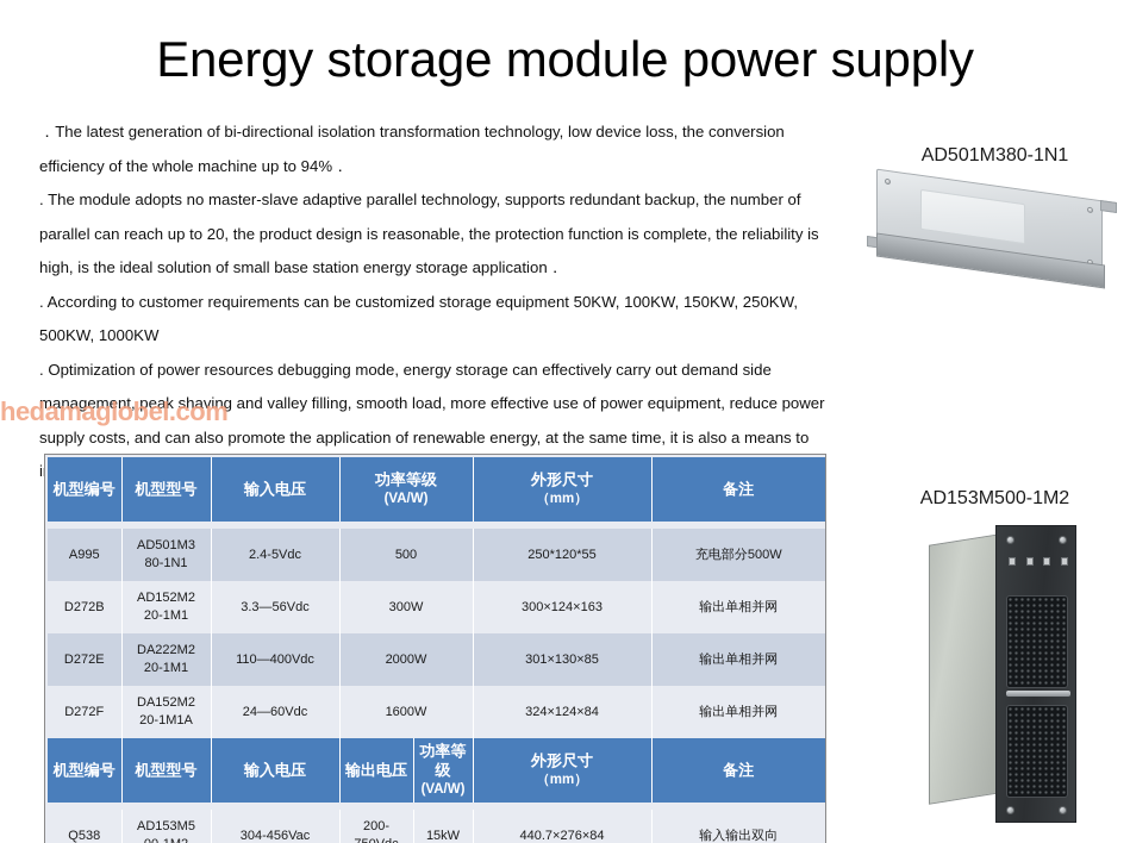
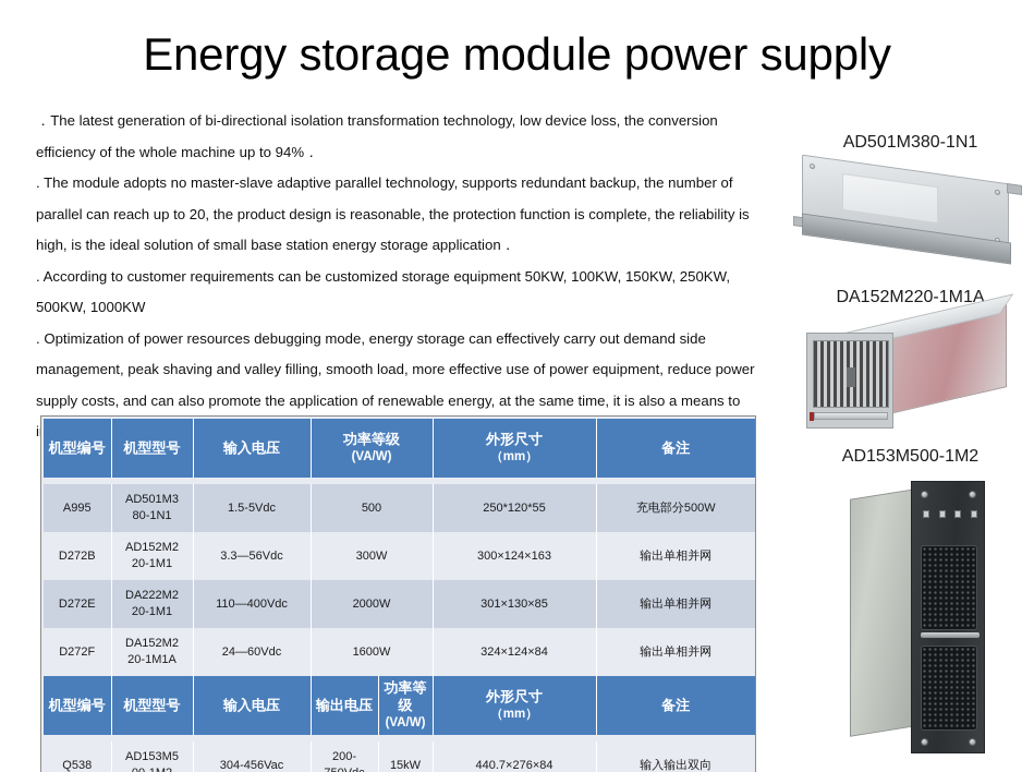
  Energy storage module power supply
  ．The latest generation of bi-directional isolation transformation technology, low device loss, the conversion efficiency of the whole machine up to 94%．
  . The module adopts no master-slave adaptive parallel technology, supports redundant backup, the number of parallel can reach up to 20, the product design is reasonable, the protection function is complete, the reliability is high, is the ideal solution of small base station energy storage application．
  . According to customer requirements can be customized storage equipment 50KW, 100KW, 150KW, 250KW, 500KW, 1000KW
  . Optimization of power resources debugging mode, energy storage can effectively carry out demand side management, peak shaving and valley filling, smooth load, more effective use of power equipment, reduce power supply costs, and can also promote the application of renewable energy, at the same time, it is also a means to i
- hedamaglobel.com
  机型编号	机型型号	输入电压	功率等级 (VA/W)	外形尺寸 （mm）	备注
- A995	AD501M3 80-1N1	2.4-5Vdc	500	250*120*55	充电部分500W
+ A995	AD501M3 80-1N1	1.5-5Vdc	500	250*120*55	充电部分500W
  D272B	AD152M2 20-1M1	3.3—56Vdc	300W	300×124×163	输出单相并网
  D272E	DA222M2 20-1M1	110—400Vdc	2000W	301×130×85	输出单相并网
  D272F	DA152M2 20-1M1A	24—60Vdc	1600W	324×124×84	输出单相并网
  机型编号	机型型号	输入电压	输出电压	功率等级 (VA/W)	外形尺寸 （mm）	备注
  Q538	AD153M5	304-456Vac	200-	15kW	440.7×276×84	输入输出双向
  AD501M380-1N1
+ DA152M220-1M1A
  AD153M500-1M2
